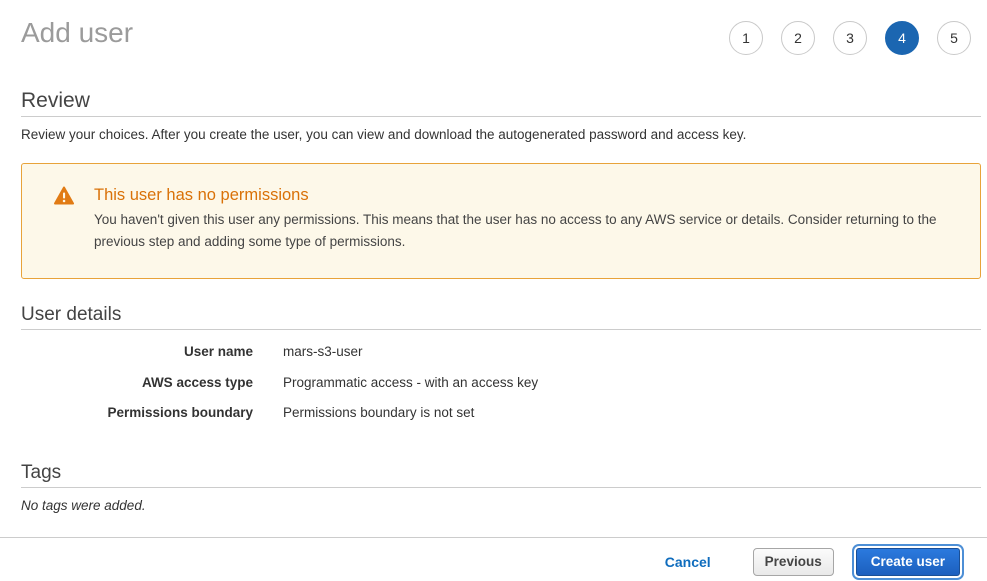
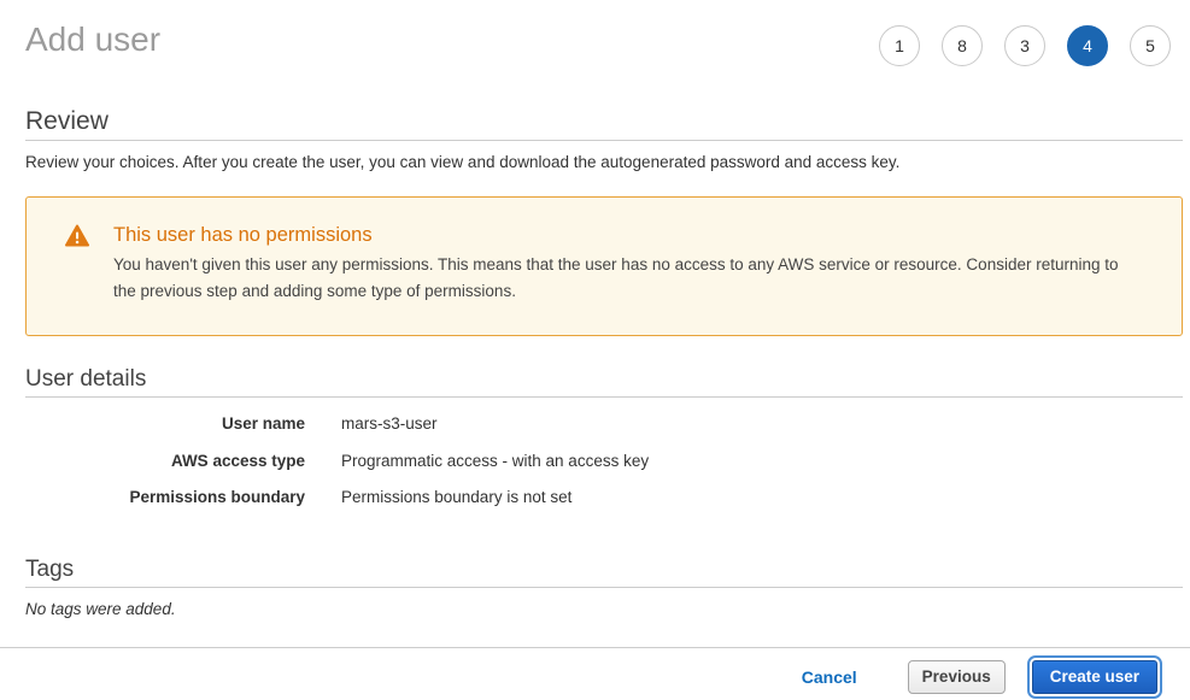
  Add user
  1
- 2
+ 8
  3
  4
  5
  Review
  Review your choices. After you create the user, you can view and download the autogenerated password and access key.
  This user has no permissions
- You haven't given this user any permissions. This means that the user has no access to any AWS service or details. Consider returning to the previous step and adding some type of permissions.
+ You haven't given this user any permissions. This means that the user has no access to any AWS service or resource. Consider returning to the previous step and adding some type of permissions.
  User details
  User name
  mars-s3-user
  AWS access type
  Programmatic access - with an access key
  Permissions boundary
  Permissions boundary is not set
  Tags
  No tags were added.
  Cancel
  Previous
  Create user
